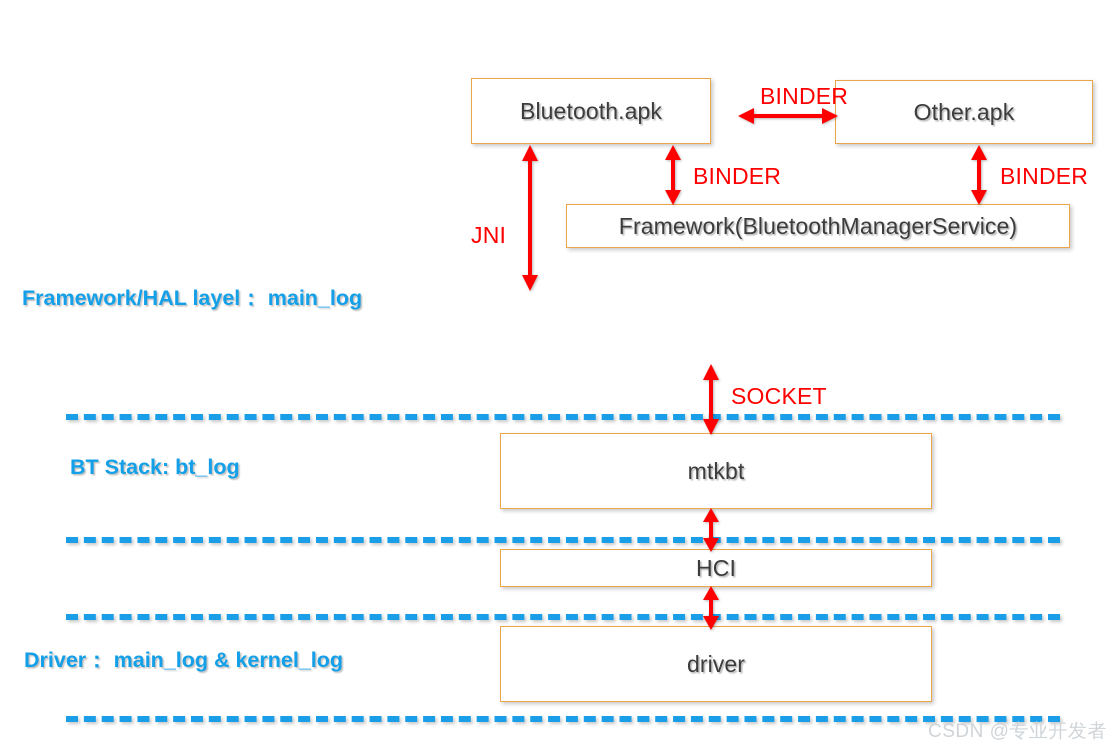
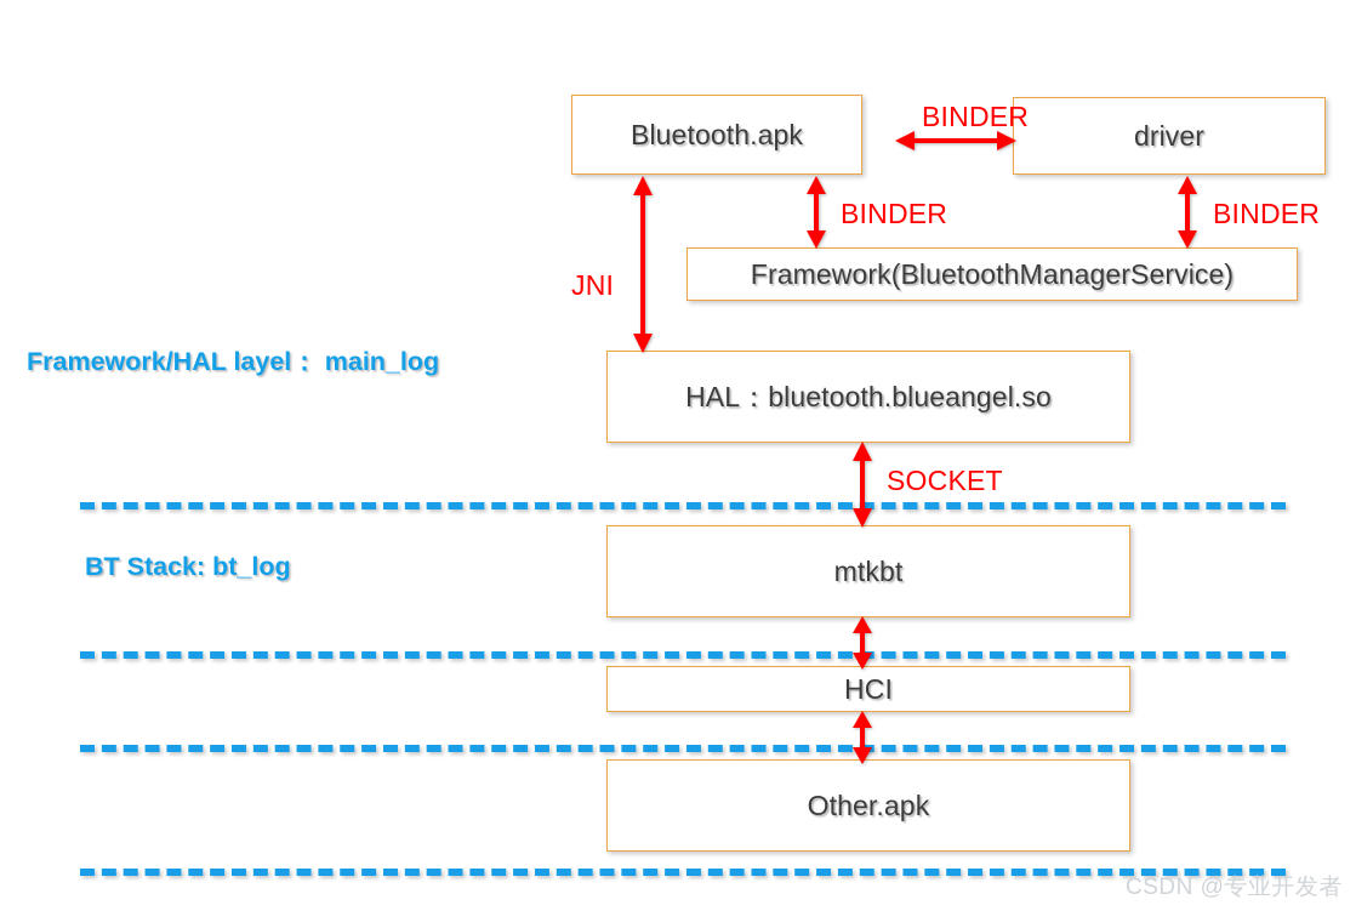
  Bluetooth.apk
- Other.apk
+ driver
  Framework(BluetoothManagerService)
+ HAL：bluetooth.blueangel.so
  mtkbt
  HCI
- driver
+ Other.apk
  Framework/HAL layel： main_log
  BT Stack: bt_log
- Driver： main_log & kernel_log
  BINDER
  BINDER
  BINDER
  JNI
  SOCKET
  CSDN @专业开发者
